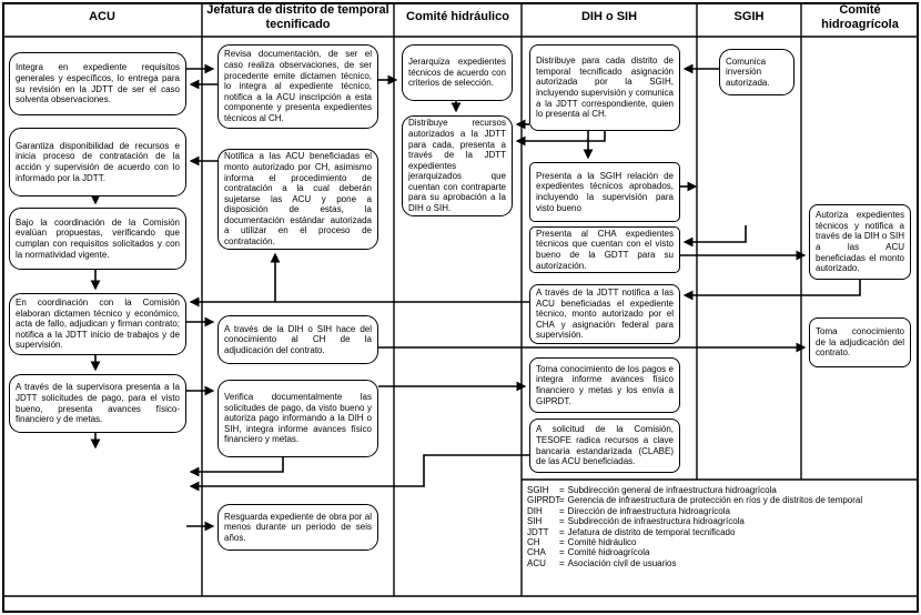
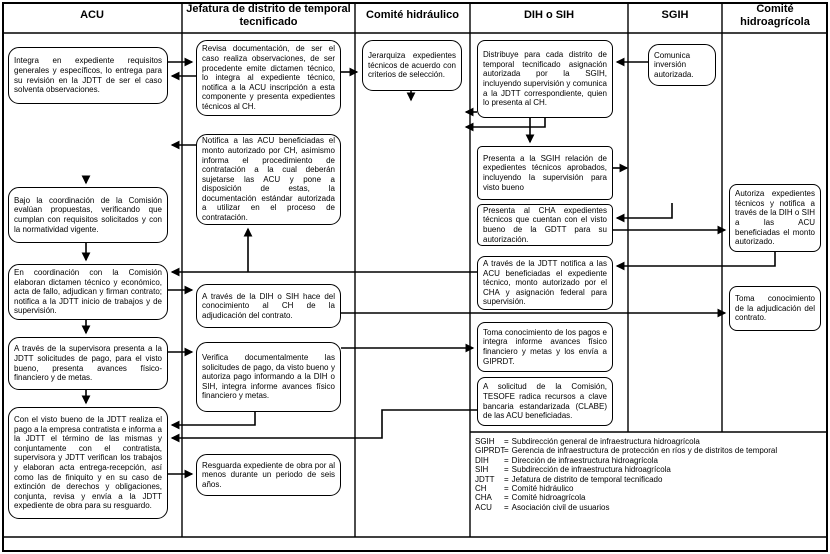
  ACU
  Jefatura de distrito de temporal tecnificado
  Comité hidráulico
  DIH o SIH
  SGIH
  Comité hidroagrícola
  Integra en expediente requisitos generales y específicos, lo entrega para su revisión en la JDTT de ser el caso solventa observaciones.
- Garantiza disponibilidad de recursos e inicia proceso de contratación de la acción y supervisión de acuerdo con lo informado por la JDTT.
  Bajo la coordinación de la Comisión evalúan propuestas, verificando que cumplan con requisitos solicitados y con la normatividad vigente.
  En coordinación con la Comisión elaboran dictamen técnico y económico, acta de fallo, adjudican y firman contrato; notifica a la JDTT inicio de trabajos y de supervisión.
  A través de la supervisora presenta a la JDTT solicitudes de pago, para el visto bueno, presenta avances físico-financiero y de metas.
+ Con el visto bueno de la JDTT realiza el pago a la empresa contratista e informa a la JDTT el término de las mismas y conjuntamente con el contratista, supervisora y JDTT verifican los trabajos y elaboran acta entrega-recepción, así como las de finiquito y en su caso de extinción de derechos y obligaciones, conjunta, revisa y envía a la JDTT expediente de obra para su resguardo.
  Revisa documentación, de ser el caso realiza observaciones, de ser procedente emite dictamen técnico, lo integra al expediente técnico, notifica a la ACU inscripción a esta componente y presenta expedientes técnicos al CH.
  Notifica a las ACU beneficiadas el monto autorizado por CH, asimismo informa el procedimiento de contratación a la cual deberán sujetarse las ACU y pone a disposición de estas, la documentación estándar autorizada a utilizar en el proceso de contratación.
  A través de la DIH o SIH hace del conocimiento al CH de la adjudicación del contrato.
  Verifica documentalmente las solicitudes de pago, da visto bueno y autoriza pago informando a la DIH o SIH, integra informe avances físico financiero y metas.
  Resguarda expediente de obra por al menos durante un periodo de seis años.
  Jerarquiza expedientes técnicos de acuerdo con criterios de selección.
- Distribuye recursos autorizados a la JDTT para cada, presenta a través de la JDTT expedientes jerarquizados que cuentan con contraparte para su aprobación a la DIH o SIH.
  Distribuye para cada distrito de temporal tecnificado asignación autorizada por la SGIH, incluyendo supervisión y comunica a la JDTT correspondiente, quien lo presenta al CH.
  Presenta a la SGIH relación de expedientes técnicos aprobados, incluyendo la supervisión para visto bueno
  Presenta al CHA expedientes técnicos que cuentan con el visto bueno de la GDTT para su autorización.
  A través de la JDTT notifica a las ACU beneficiadas el expediente técnico, monto autorizado por el CHA y asignación federal para supervisión.
  Toma conocimiento de los pagos e integra informe avances físico financiero y metas y los envía a GIPRDT.
  A solicitud de la Comisión, TESOFE radica recursos a clave bancaria estandarizada (CLABE) de las ACU beneficiadas.
  Comunica inversión autorizada.
  Autoriza expedientes técnicos y notifica a través de la DIH o SIH a las ACU beneficiadas el monto autorizado.
  Toma conocimiento de la adjudicación del contrato.
  SGIH = Subdirección general de infraestructura hidroagrícola
  GIPRDT= Gerencia de infraestructura de protección en ríos y de distritos de temporal
  DIH = Dirección de infraestructura hidroagrícola
  SIH = Subdirección de infraestructura hidroagrícola
  JDTT = Jefatura de distrito de temporal tecnificado
  CH = Comité hidráulico
  CHA = Comité hidroagrícola
  ACU = Asociación civil de usuarios
